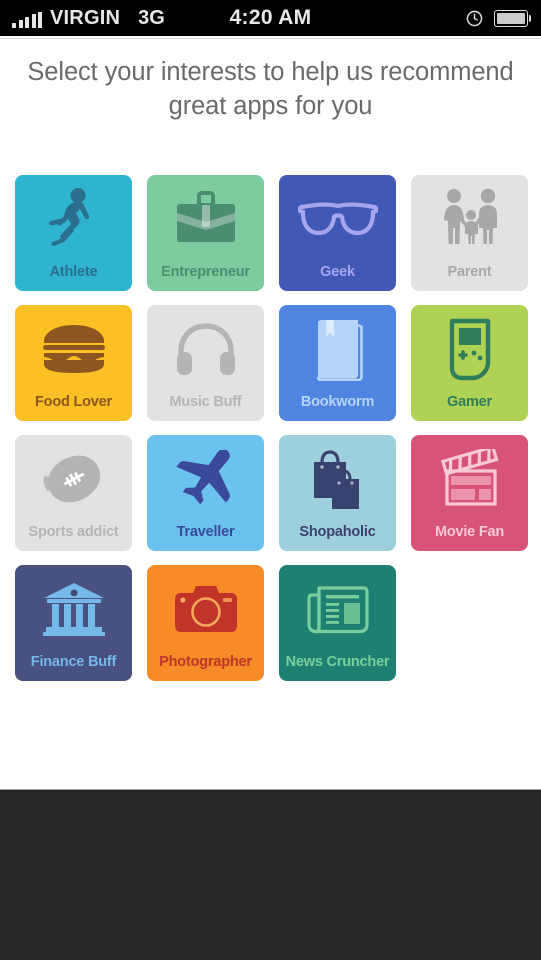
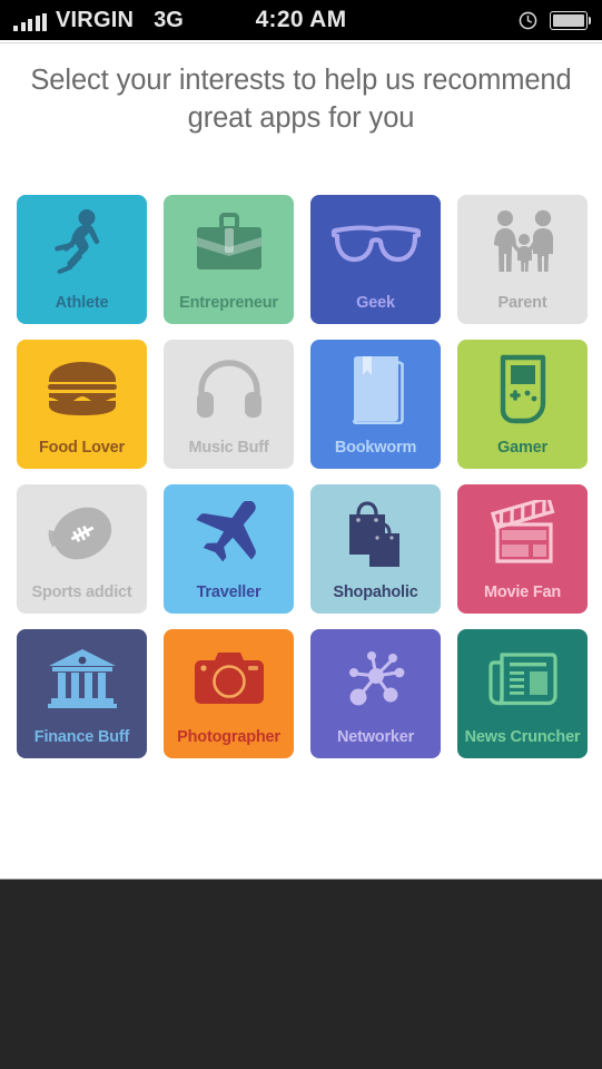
  VIRGIN
  3G
  4:20 AM
  Select your interests to help us recommend great apps for you
  Athlete
  Entrepreneur
  Geek
  Parent
  Food Lover
  Music Buff
  Bookworm
  Gamer
  Sports addict
  Traveller
  Shopaholic
  Movie Fan
  Finance Buff
  Photographer
+ Networker
  News Cruncher
